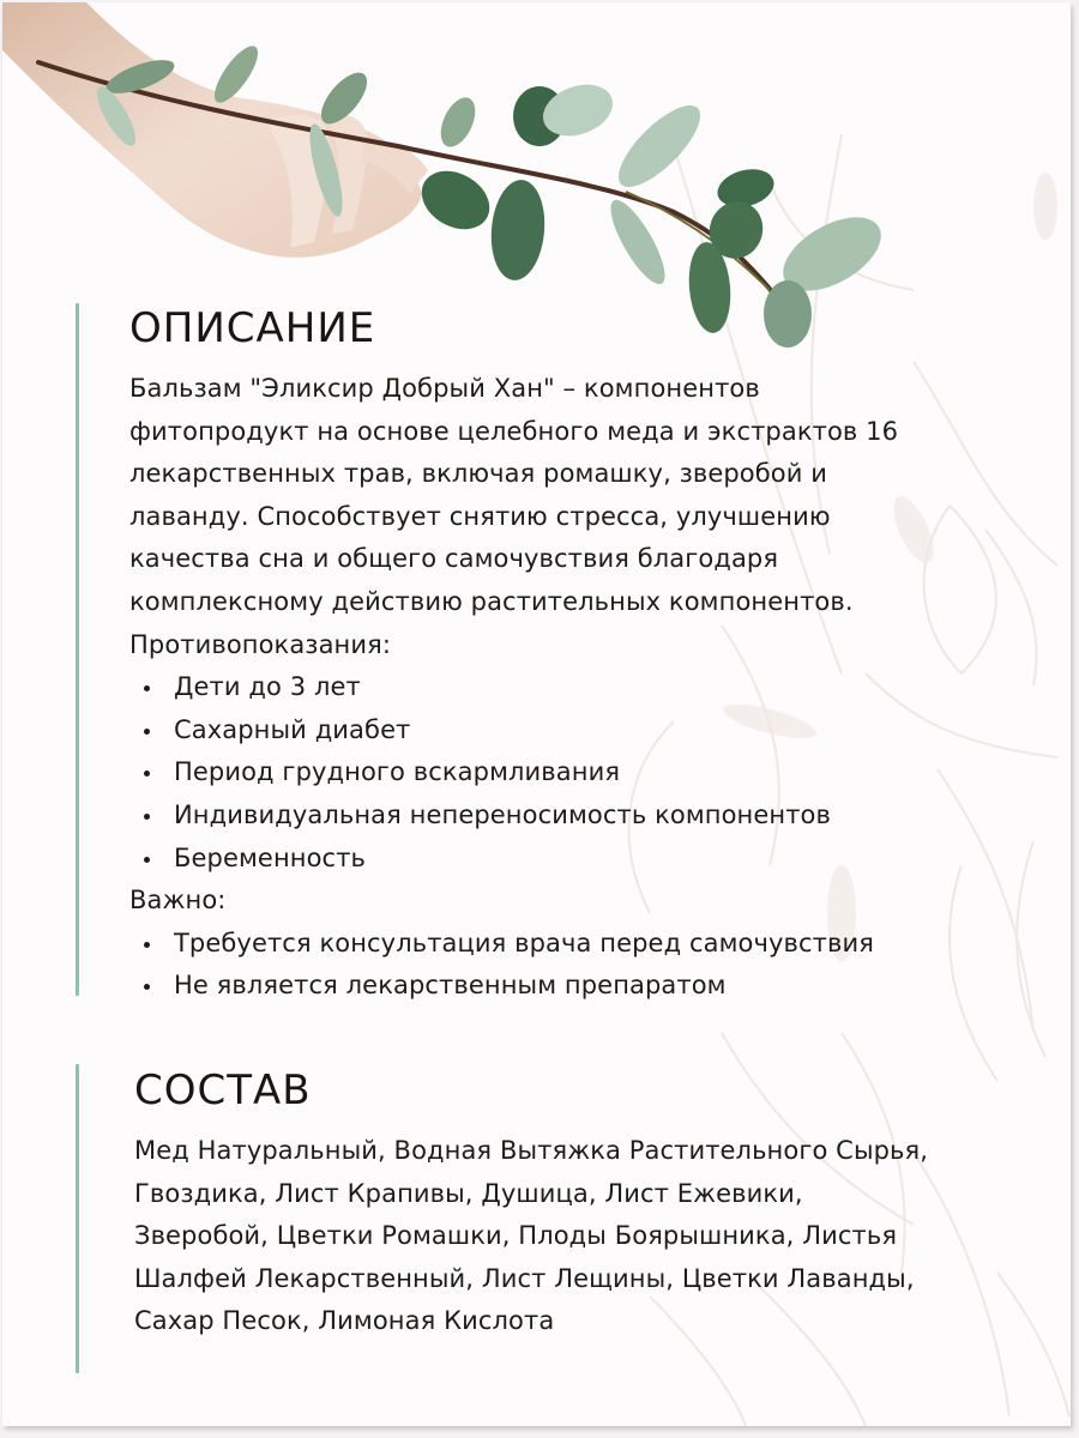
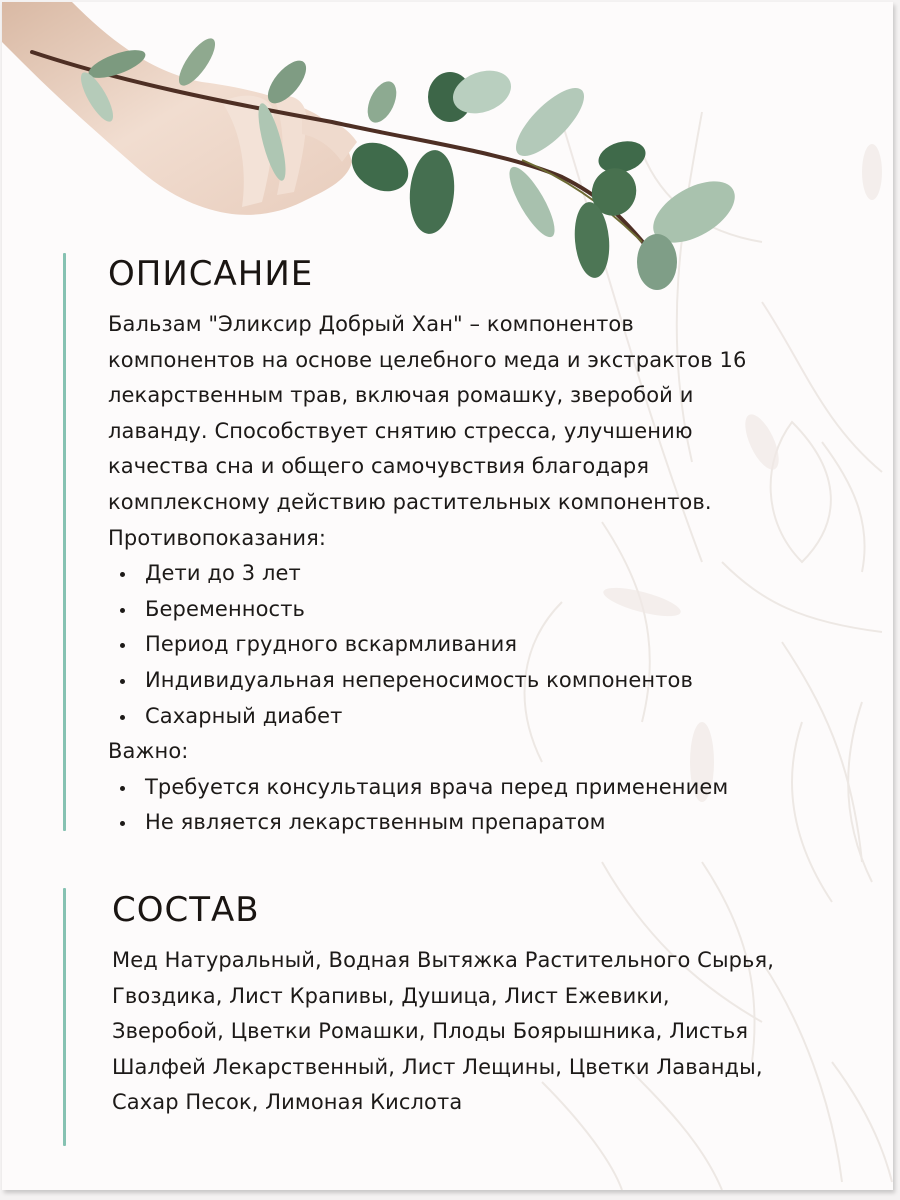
  ОПИСАНИЕ
  Бальзам "Эликсир Добрый Хан" – компонентов
- фитопродукт на основе целебного меда и экстрактов 16
+ компонентов на основе целебного меда и экстрактов 16
- лекарственных трав, включая ромашку, зверобой и
+ лекарственным трав, включая ромашку, зверобой и
  лаванду. Способствует снятию стресса, улучшению
  качества сна и общего самочувствия благодаря
  комплексному действию растительных компонентов.
  Противопоказания:
  Дети до 3 лет
- Сахарный диабет
+ Беременность
  Период грудного вскармливания
  Индивидуальная непереносимость компонентов
- Беременность
+ Сахарный диабет
  Важно:
- Требуется консультация врача перед самочувствия
+ Требуется консультация врача перед применением
  Не является лекарственным препаратом
  СОСТАВ
  Мед Натуральный, Водная Вытяжка Растительного Сырья,
  Гвоздика, Лист Крапивы, Душица, Лист Ежевики,
  Зверобой, Цветки Ромашки, Плоды Боярышника, Листья
  Шалфей Лекарственный, Лист Лещины, Цветки Лаванды,
  Сахар Песок, Лимоная Кислота
